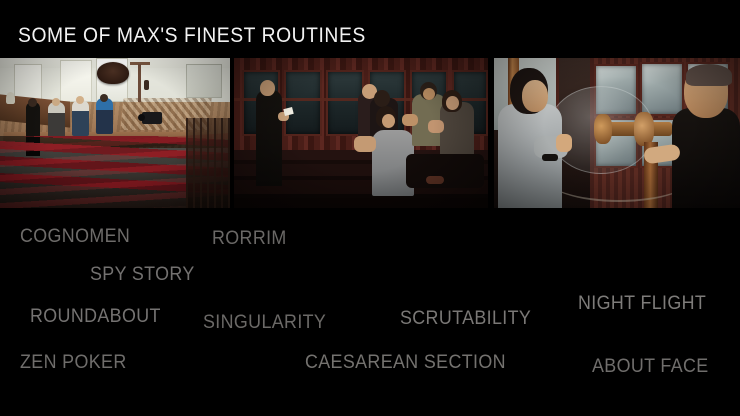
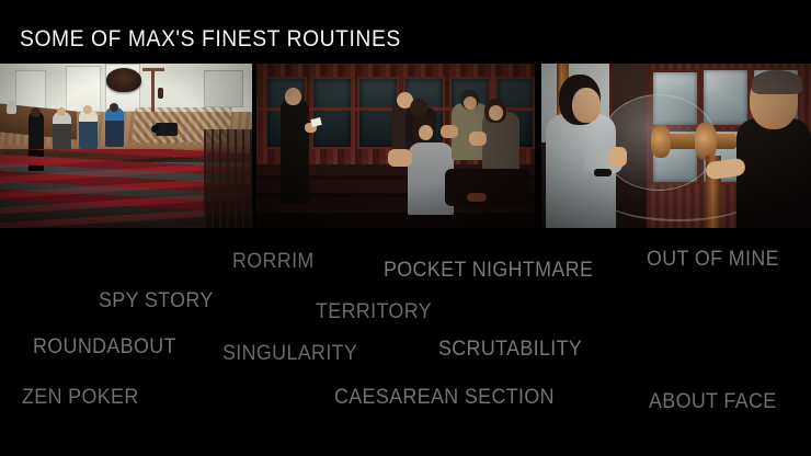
  SOME OF MAX'S FINEST ROUTINES
- COGNOMEN
  RORRIM
+ POCKET NIGHTMARE
+ OUT OF MINE
  SPY STORY
+ TERRITORY
  ROUNDABOUT
  SINGULARITY
  SCRUTABILITY
- NIGHT FLIGHT
  ZEN POKER
  CAESAREAN SECTION
  ABOUT FACE
